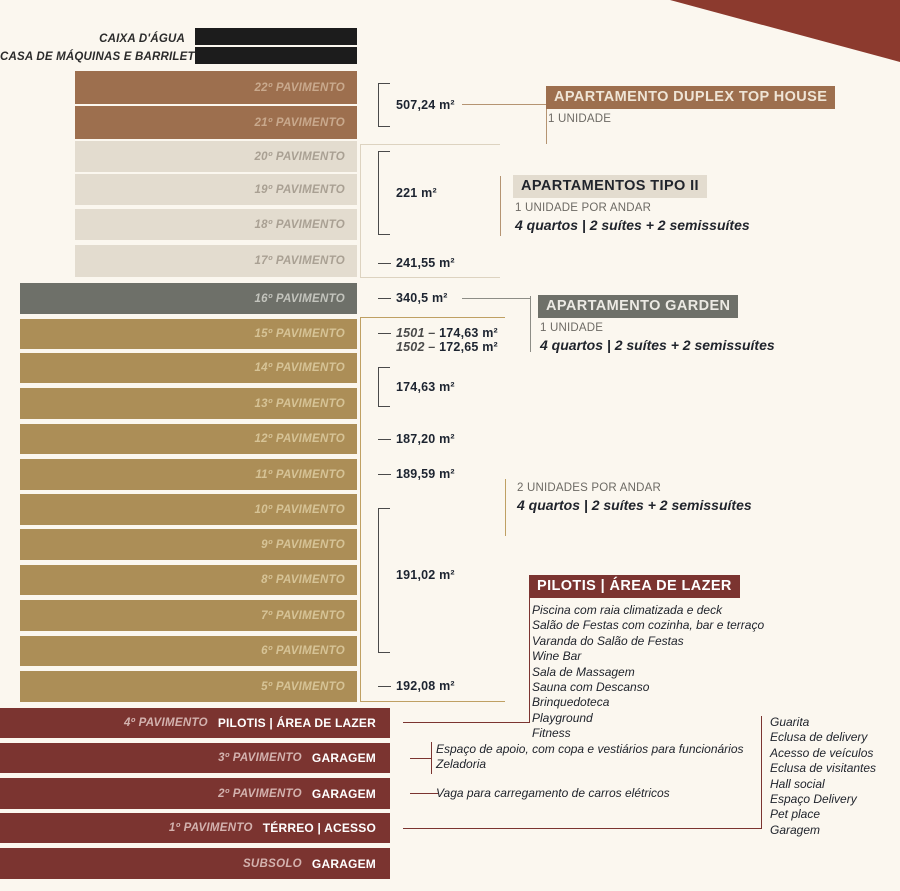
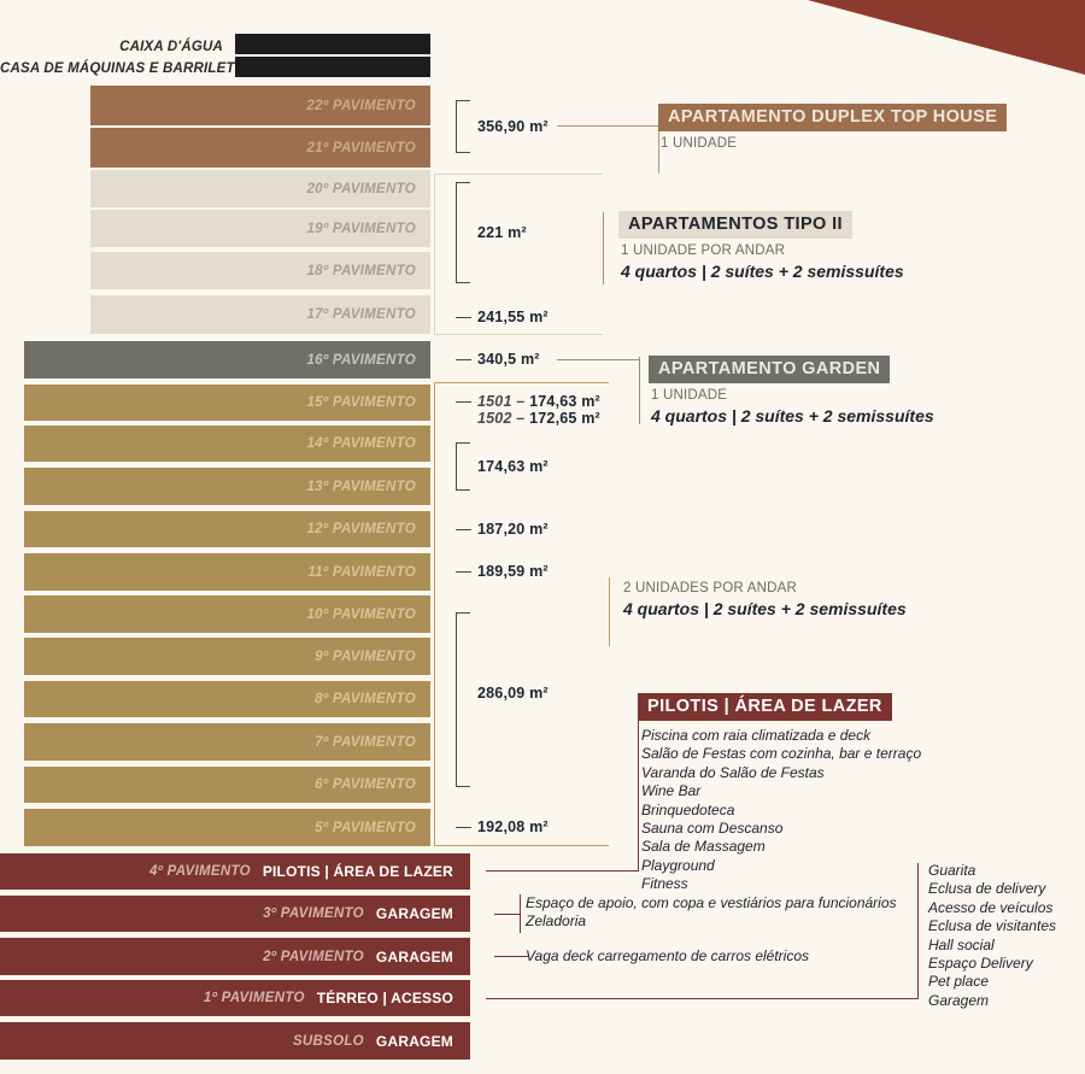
  CAIXA D'ÁGUA
  CASA DE MÁQUINAS E BARRILET
  22º PAVIMENTO
  21º PAVIMENTO
  20º PAVIMENTO
  19º PAVIMENTO
  18º PAVIMENTO
  17º PAVIMENTO
  16º PAVIMENTO
  15º PAVIMENTO
  14º PAVIMENTO
  13º PAVIMENTO
  12º PAVIMENTO
  11º PAVIMENTO
  10º PAVIMENTO
  9º PAVIMENTO
  8º PAVIMENTO
  7º PAVIMENTO
  6º PAVIMENTO
  5º PAVIMENTO
  4º PAVIMENTO
  PILOTIS | ÁREA DE LAZER
  3º PAVIMENTO
  GARAGEM
  2º PAVIMENTO
  GARAGEM
  1º PAVIMENTO
  TÉRREO | ACESSO
  SUBSOLO
  GARAGEM
- 507,24 m²
+ 356,90 m²
  221 m²
  241,55 m²
  340,5 m²
  1501 – 174,63 m²
  1502 – 172,65 m²
  174,63 m²
  187,20 m²
  189,59 m²
- 191,02 m²
+ 286,09 m²
  192,08 m²
  APARTAMENTO DUPLEX TOP HOUSE
  1 UNIDADE
  APARTAMENTOS TIPO II
  1 UNIDADE POR ANDAR
  4 quartos | 2 suítes + 2 semissuítes
  APARTAMENTO GARDEN
  1 UNIDADE
  4 quartos | 2 suítes + 2 semissuítes
  2 UNIDADES POR ANDAR
  4 quartos | 2 suítes + 2 semissuítes
  PILOTIS | ÁREA DE LAZER
  Piscina com raia climatizada e deck
  Salão de Festas com cozinha, bar e terraço
  Varanda do Salão de Festas
  Wine Bar
- Sala de Massagem
+ Brinquedoteca
  Sauna com Descanso
- Brinquedoteca
+ Sala de Massagem
  Playground
  Fitness
  Espaço de apoio, com copa e vestiários para funcionários
  Zeladoria
- Vaga para carregamento de carros elétricos
+ Vaga deck carregamento de carros elétricos
  Guarita
  Eclusa de delivery
  Acesso de veículos
  Eclusa de visitantes
  Hall social
  Espaço Delivery
  Pet place
  Garagem
